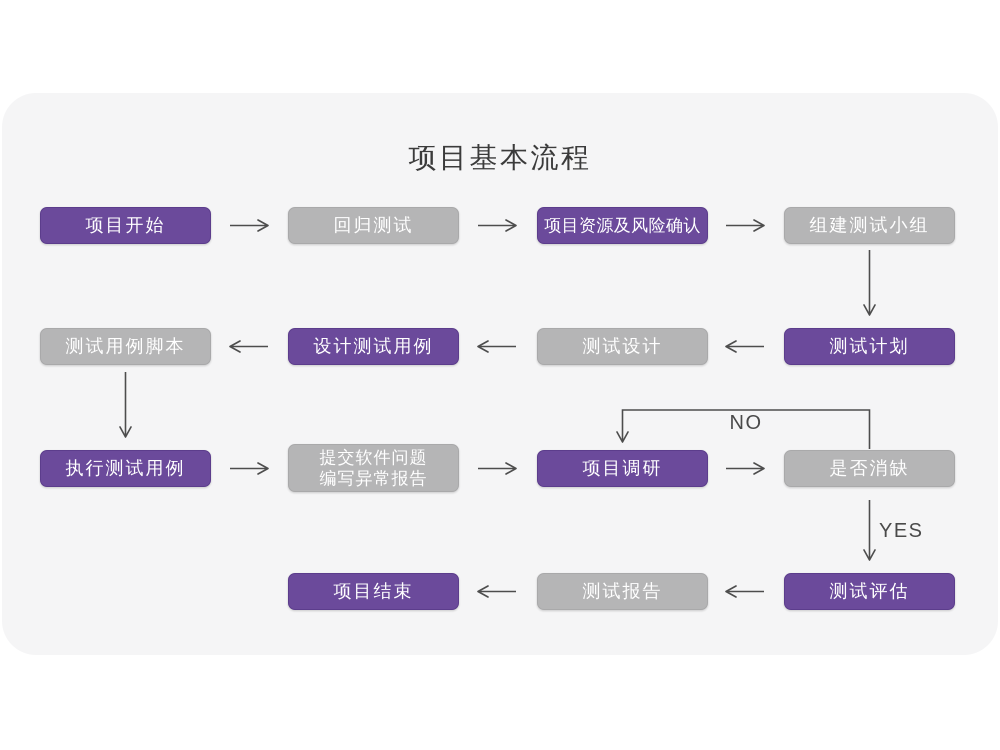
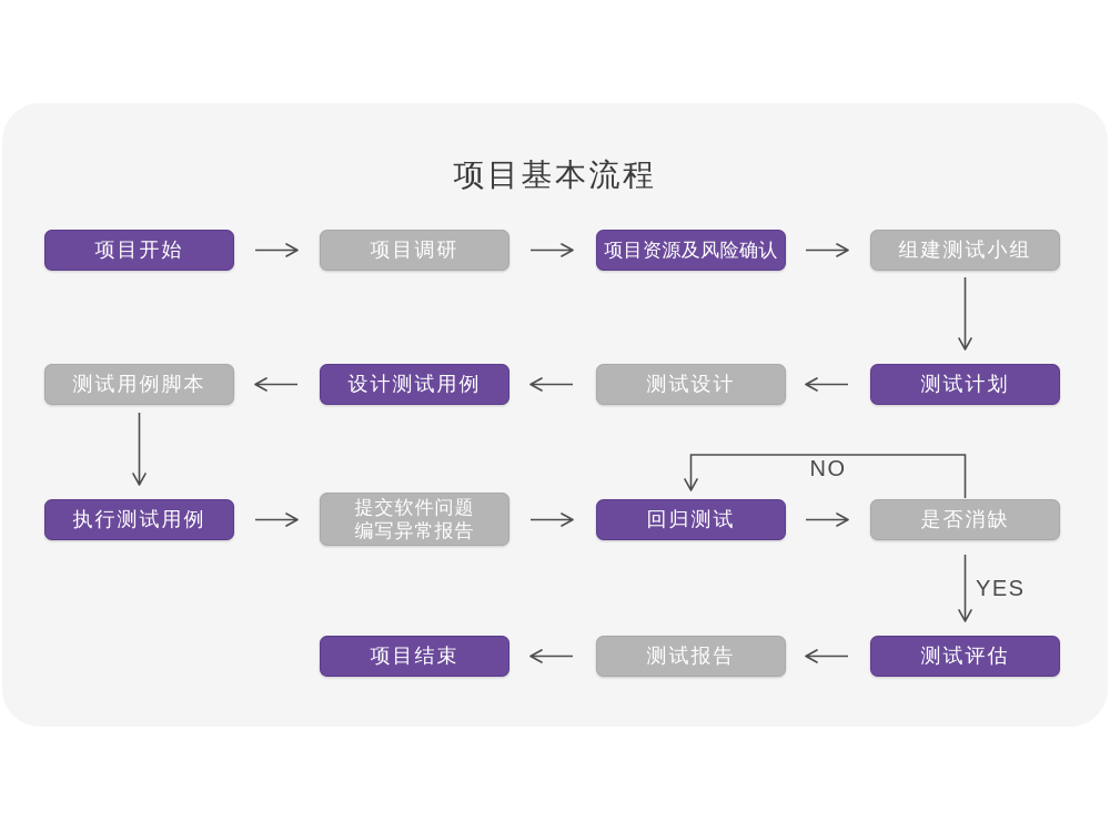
  项目基本流程
  NO
  YES
  项目开始
- 回归测试
+ 项目调研
  项目资源及风险确认
  组建测试小组
  测试计划
  测试设计
  设计测试用例
  测试用例脚本
  执行测试用例
  提交软件问题
  编写异常报告
- 项目调研
+ 回归测试
  是否消缺
  测试评估
  测试报告
  项目结束
